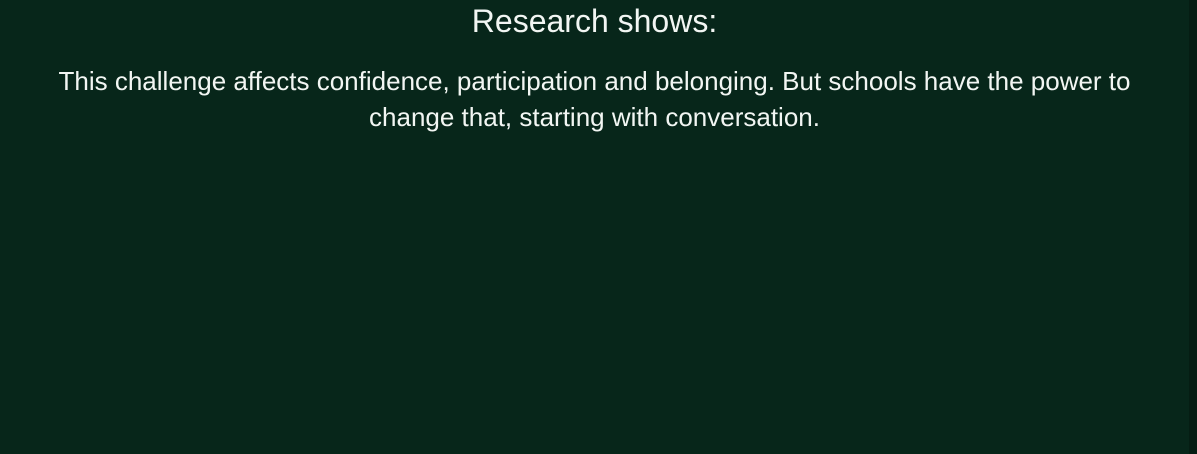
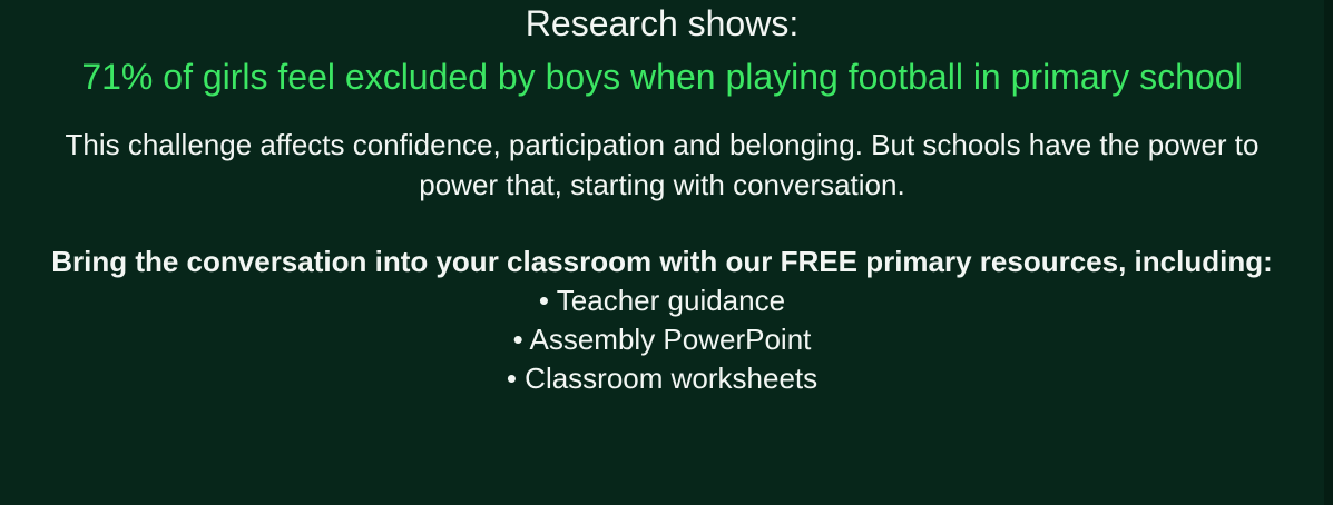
  Research shows:
+ 71% of girls feel excluded by boys when playing football in primary school
- This challenge affects confidence, participation and belonging. But schools have the power to change that, starting with conversation.
+ This challenge affects confidence, participation and belonging. But schools have the power to power that, starting with conversation.
+ Bring the conversation into your classroom with our FREE primary resources, including:
+ • Teacher guidance
+ • Assembly PowerPoint
+ • Classroom worksheets
